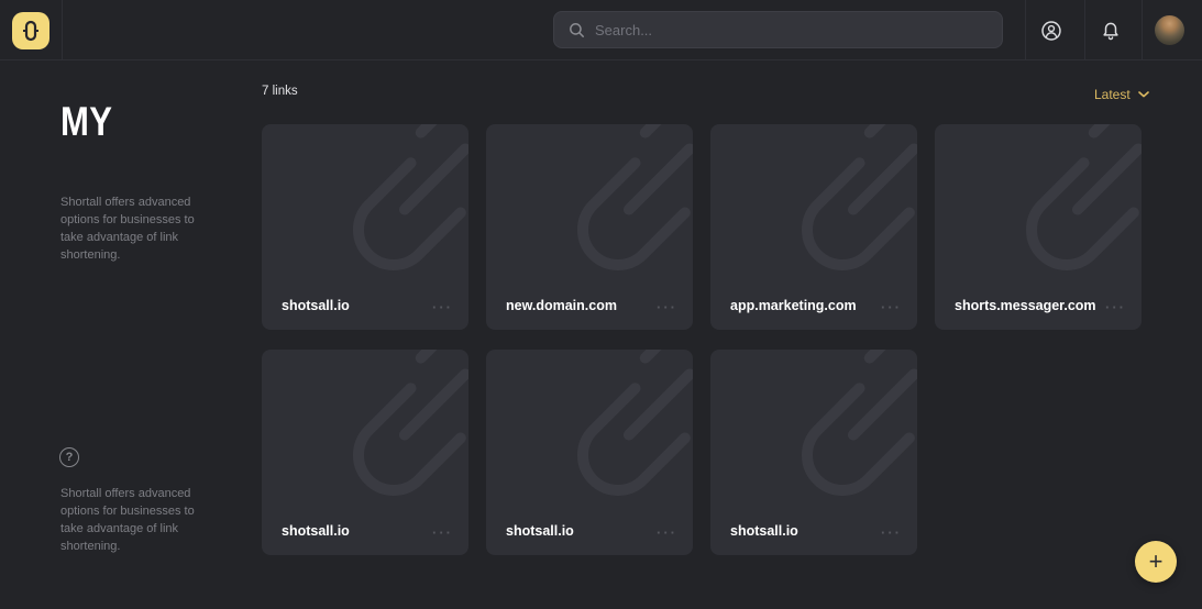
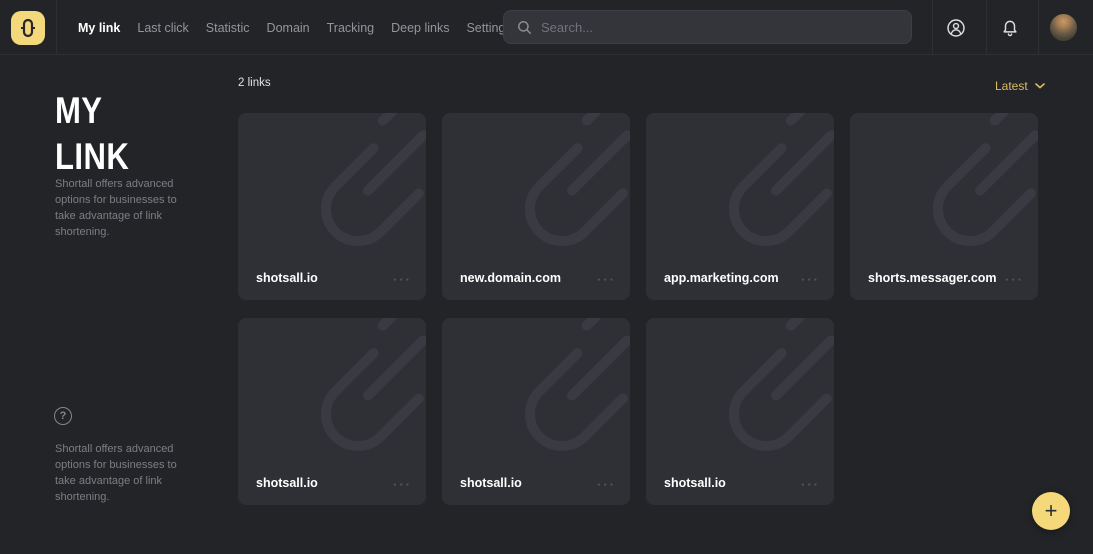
+ My link
+ Last click
+ Statistic
+ Domain
+ Tracking
+ Deep links
+ Setting
  Search...
  MY
+ LINK
  Shortall offers advanced options for businesses to take advantage of link shortening.
  ?
  Shortall offers advanced options for businesses to take advantage of link shortening.
- 7 links
+ 2 links
  Latest
  shotsall.io
  ···
  new.domain.com
  ···
  app.marketing.com
  ···
  shorts.messager.com
  ···
  shotsall.io
  ···
  shotsall.io
  ···
  shotsall.io
  ···
  +
